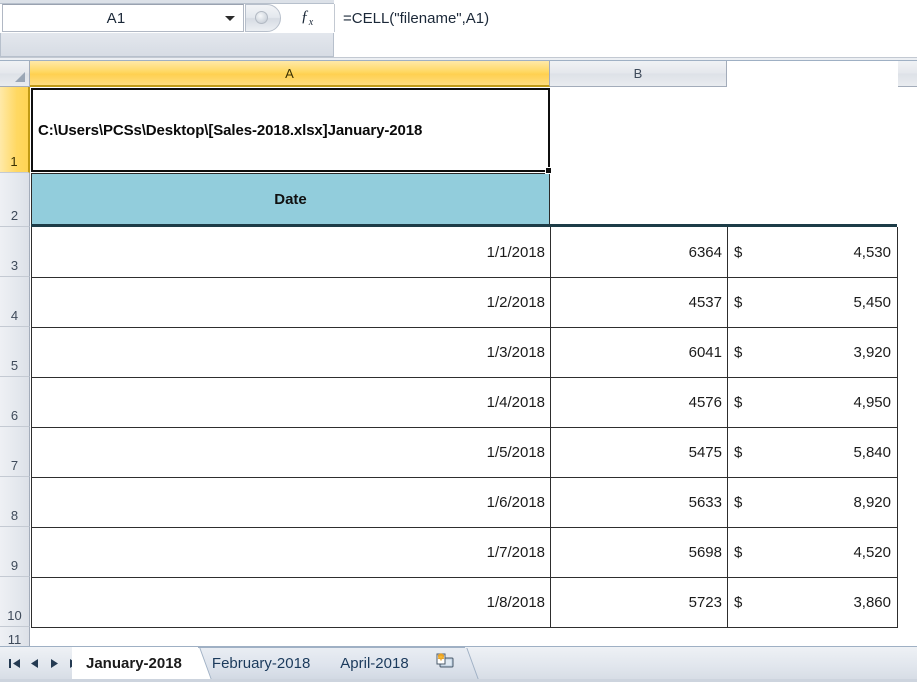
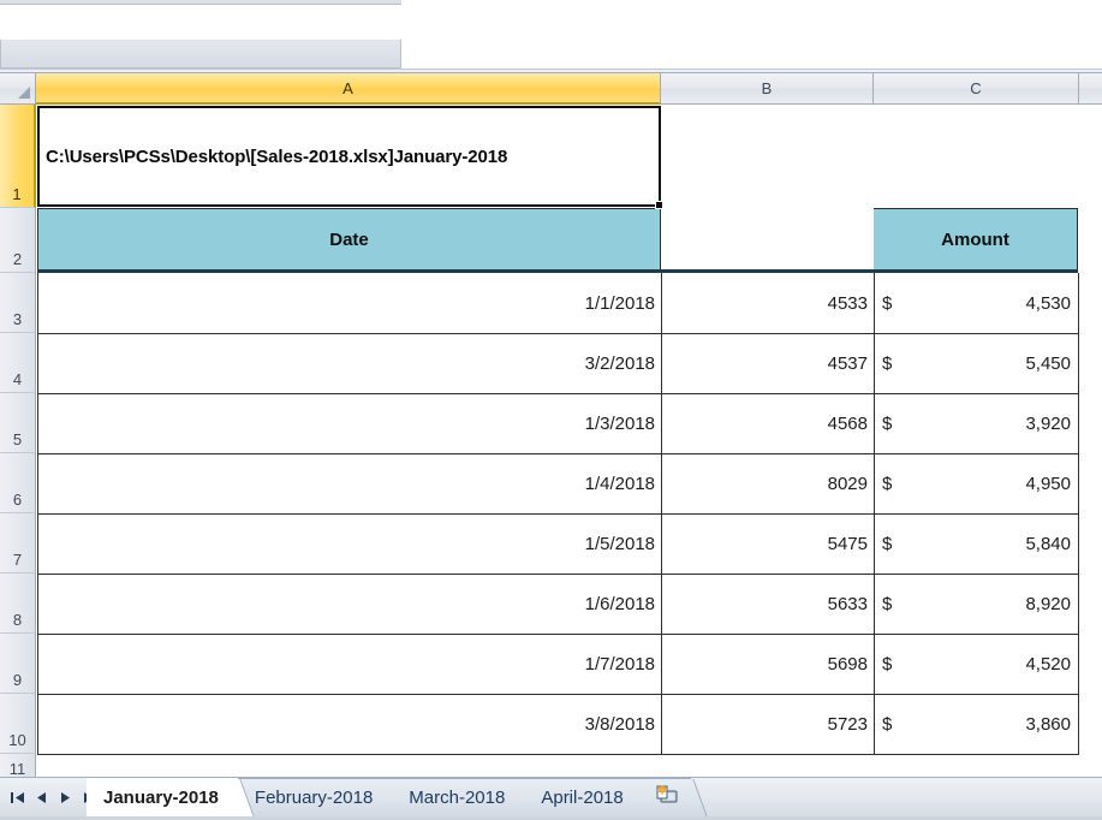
- A1
- ƒx
- =CELL("filename",A1)
  A
  B
+ C
  1
  2
  3
  4
  5
  6
  7
  8
  9
  10
  11
  C:\Users\PCSs\Desktop\[Sales-2018.xlsx]January-2018
  Date
+ Amount
  1/1/2018
- 6364
+ 4533
  $
  4,530
- 1/2/2018
+ 3/2/2018
  4537
  $
  5,450
  1/3/2018
- 6041
+ 4568
  $
  3,920
  1/4/2018
- 4576
+ 8029
  $
  4,950
  1/5/2018
  5475
  $
  5,840
  1/6/2018
  5633
  $
  8,920
  1/7/2018
  5698
  $
  4,520
- 1/8/2018
+ 3/8/2018
  5723
  $
  3,860
  January-2018
  February-2018
+ March-2018
  April-2018
